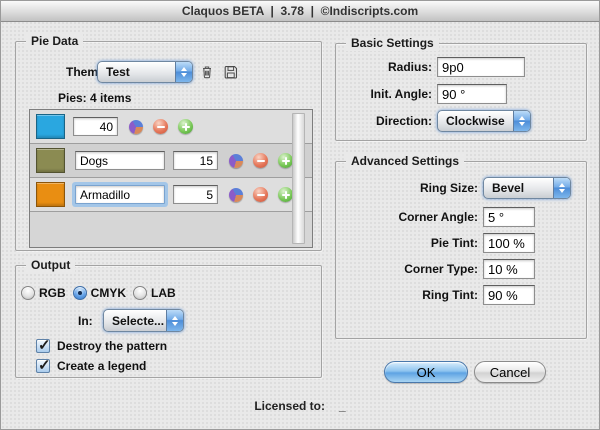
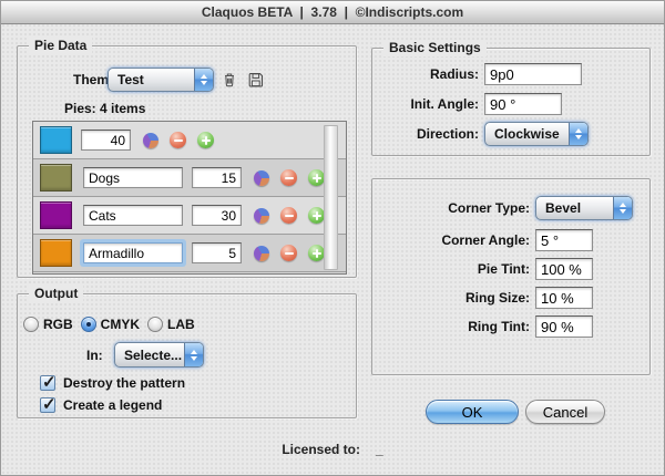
  Claquos BETA | 3.78 | ©Indiscripts.com
  Pie Data
  Test
  Pies: 4 items
  40
  Dogs
  15
+ Cats
+ 30
  Armadillo
  5
  Output
  RGB
  CMYK
  LAB
  In:
  Selecte...
  Destroy the pattern
  Create a legend
  Basic Settings
  Radius:
  9p0
  Init. Angle:
  90 °
  Direction:
  Clockwise
- Advanced Settings
- Ring Size:
+ Corner Type:
  Bevel
  Corner Angle:
  5 °
  Pie Tint:
  100 %
- Corner Type:
+ Ring Size:
  10 %
  Ring Tint:
  90 %
  OK
  Cancel
  Licensed to: _
